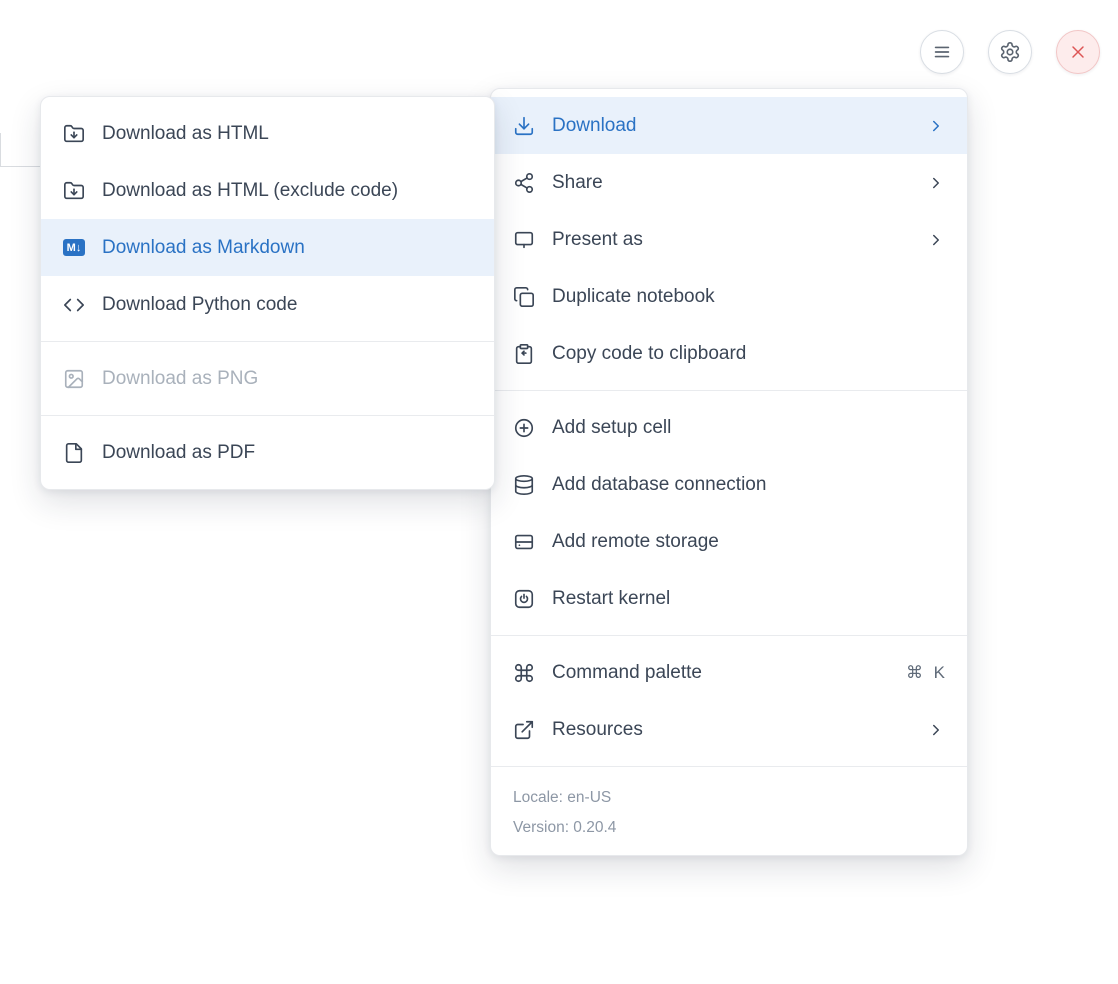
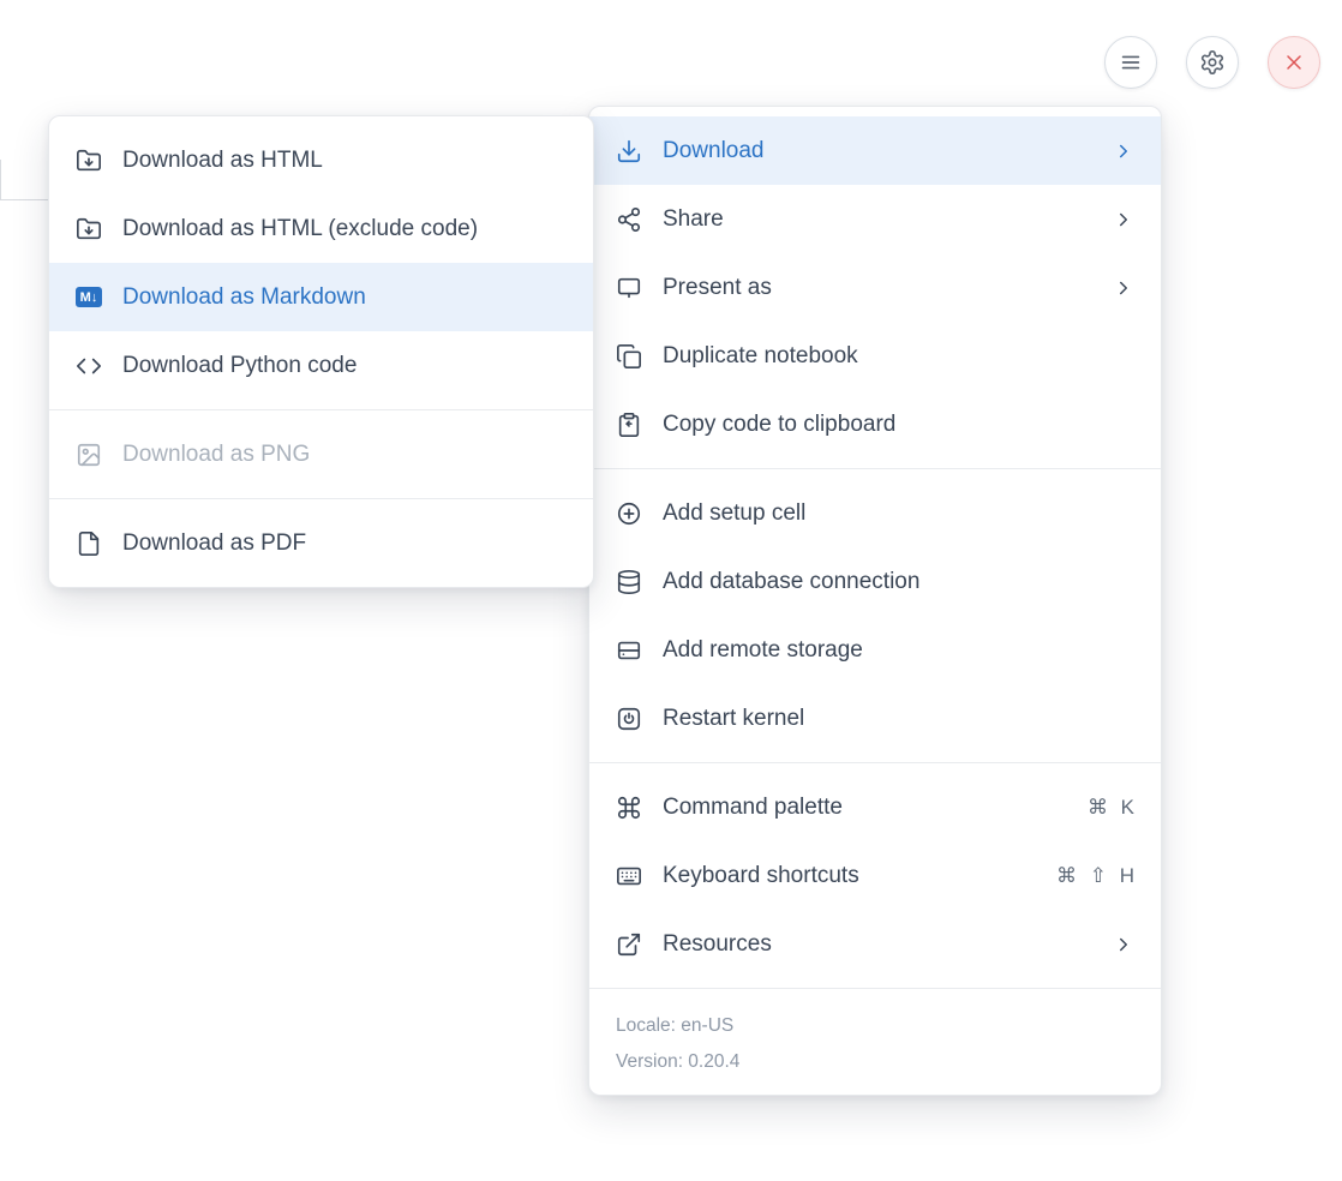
  Download
  Share
  Present as
  Duplicate notebook
  Copy code to clipboard
  Add setup cell
  Add database connection
  Add remote storage
  Restart kernel
  Command palette
  ⌘ K
+ Keyboard shortcuts
+ ⌘ ⇧ H
  Resources
  Locale: en-US
  Version: 0.20.4
  Download as HTML
  Download as HTML (exclude code)
  M↓
  Download as Markdown
  Download Python code
  Download as PNG
  Download as PDF
